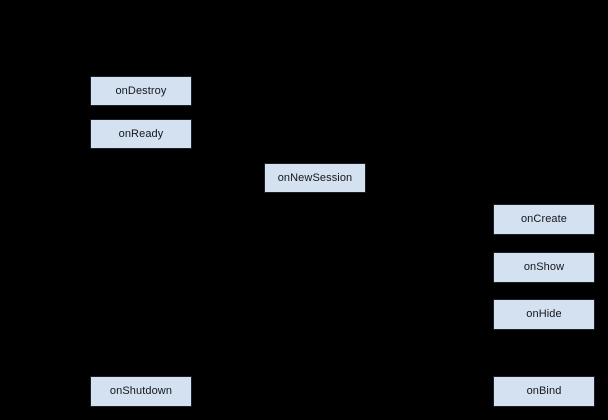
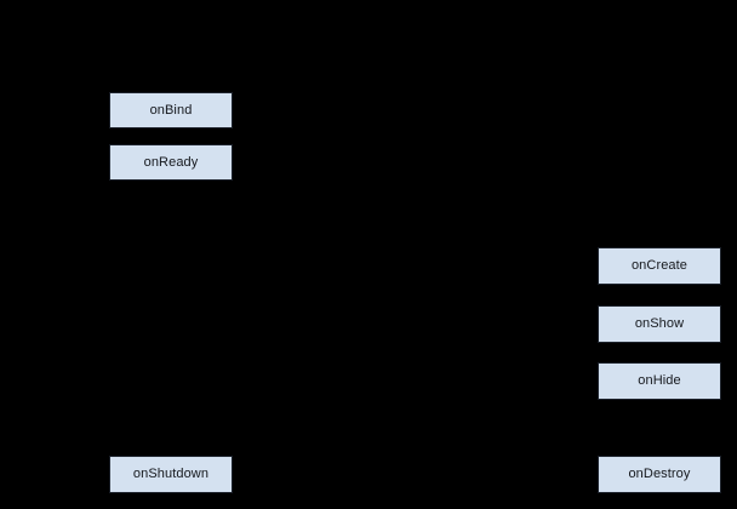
- onDestroy
+ onBind
  onReady
- onNewSession
  onCreate
  onShow
  onHide
  onShutdown
- onBind
+ onDestroy
